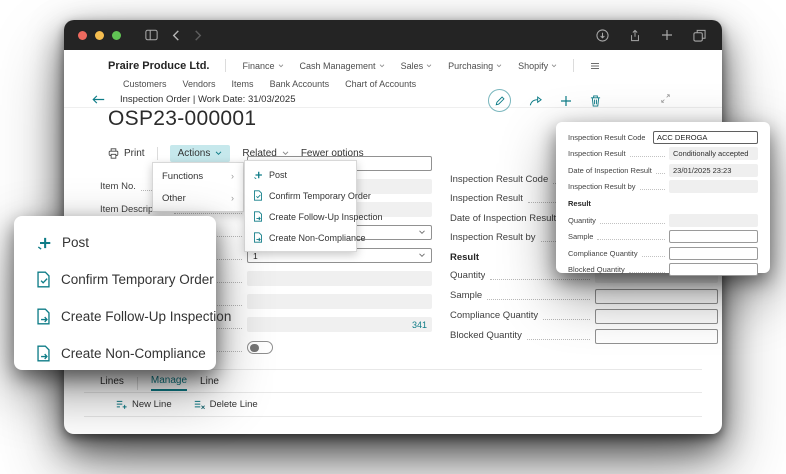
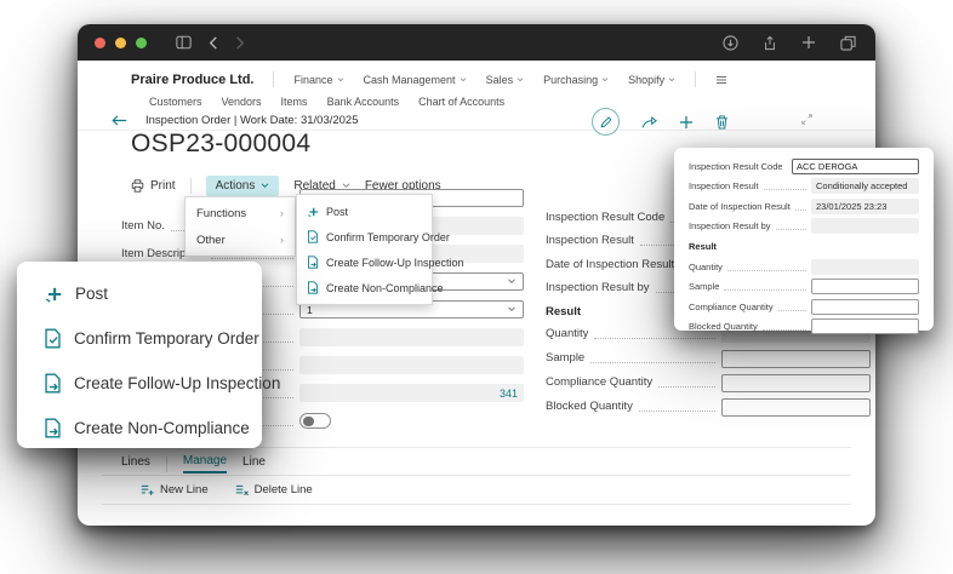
  Praire Produce Ltd.
  Finance
  Cash Management
  Sales
  Purchasing
  Shopify
  Customers
  Vendors
  Items
  Bank Accounts
  Chart of Accounts
  Inspection Order | Work Date: 31/03/2025
- OSP23-000001
+ OSP23-000004
  Print
  Actions
  Related
  Fewer options
  Item No.
  Item Descrip
  1
  341
  Inspection Result Code
  Inspection Result
  Date of Inspection Result
  Inspection Result by
  Result
  Quantity
  Sample
  Compliance Quantity
  Blocked Quantity
  Lines
  Manage
  Line
  New Line
  Delete Line
  Functions
  ›
  Other
  ›
  Post
  Confirm Temporary Order
  Create Follow-Up Inspection
  Create Non-Compliance
  Post
  Confirm Temporary Order
  Create Follow-Up Inspection
  Create Non-Compliance
  Inspection Result Code
  ACC DEROGA
  Inspection Result
  Conditionally accepted
  Date of Inspection Result
  23/01/2025 23:23
  Inspection Result by
  Result
  Quantity
  Sample
  Compliance Quantity
  Blocked Quantity
